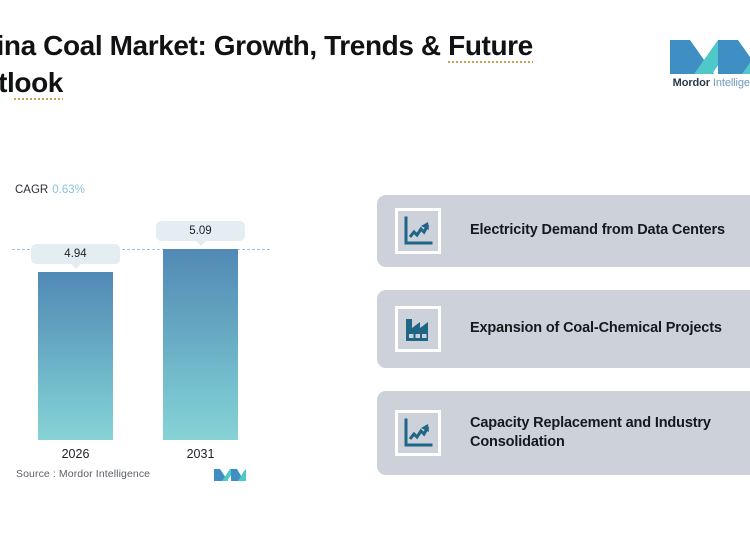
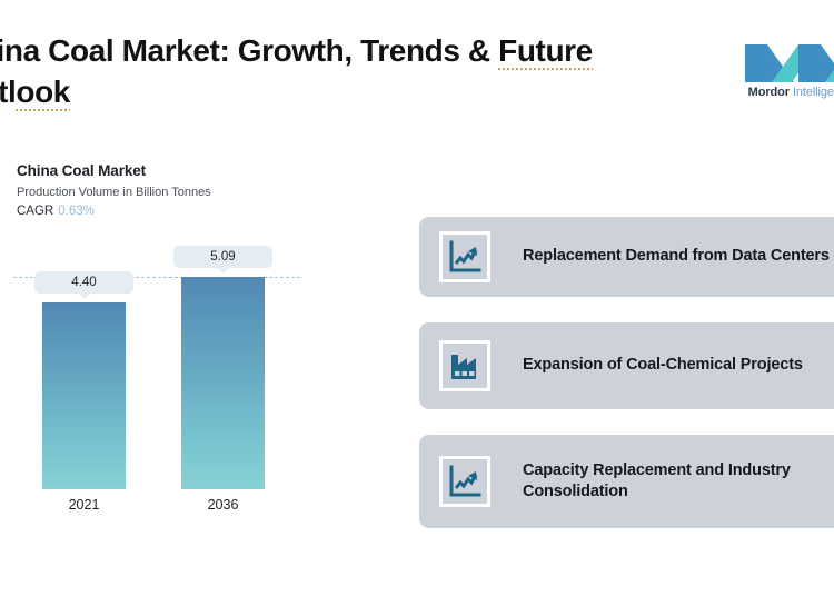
  ina Coal Market: Growth, Trends & Future
  tlook
  Mordor Intellige
+ China Coal Market
+ Production Volume in Billion Tonnes
  CAGR 0.63%
- 4.94
+ 4.40
  5.09
- 2026
+ 2021
- 2031
+ 2036
- Source : Mordor Intelligence
- Electricity Demand from Data Centers
+ Replacement Demand from Data Centers
  Expansion of Coal-Chemical Projects
  Capacity Replacement and Industry Consolidation
